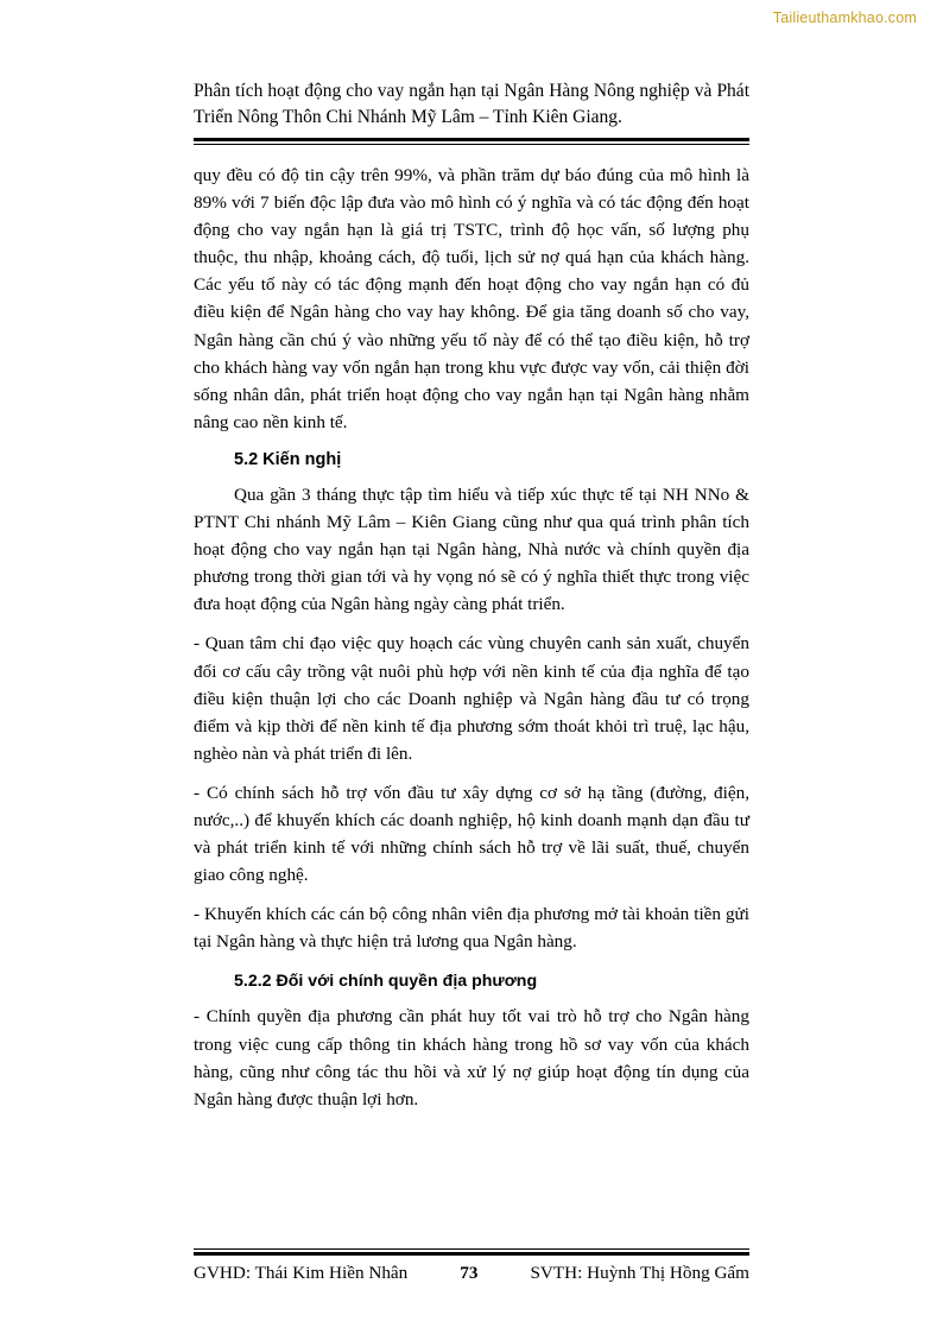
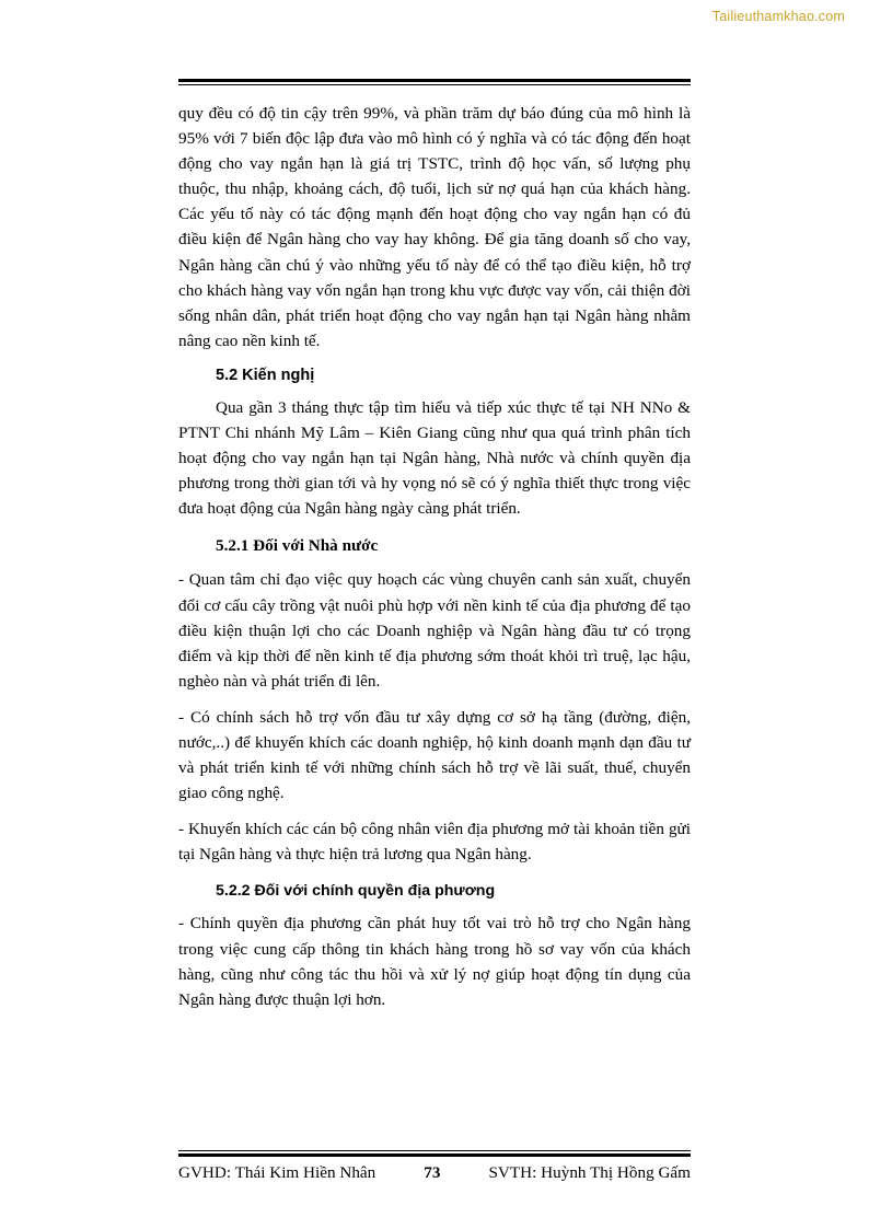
  Tailieuthamkhao.com
- Phân tích hoạt động cho vay ngắn hạn tại Ngân Hàng Nông nghiệp và Phát Triển Nông Thôn Chi Nhánh Mỹ Lâm – Tỉnh Kiên Giang.
- quy đều có độ tin cậy trên 99%, và phần trăm dự báo đúng của mô hình là 89% với 7 biến độc lập đưa vào mô hình có ý nghĩa và có tác động đến hoạt động cho vay ngắn hạn là giá trị TSTC, trình độ học vấn, số lượng phụ thuộc, thu nhập, khoảng cách, độ tuổi, lịch sử nợ quá hạn của khách hàng. Các yếu tố này có tác động mạnh đến hoạt động cho vay ngắn hạn có đủ điều kiện để Ngân hàng cho vay hay không. Để gia tăng doanh số cho vay, Ngân hàng cần chú ý vào những yếu tố này để có thể tạo điều kiện, hỗ trợ cho khách hàng vay vốn ngắn hạn trong khu vực được vay vốn, cải thiện đời sống nhân dân, phát triển hoạt động cho vay ngắn hạn tại Ngân hàng nhằm nâng cao nền kinh tế.
+ quy đều có độ tin cậy trên 99%, và phần trăm dự báo đúng của mô hình là 95% với 7 biến độc lập đưa vào mô hình có ý nghĩa và có tác động đến hoạt động cho vay ngắn hạn là giá trị TSTC, trình độ học vấn, số lượng phụ thuộc, thu nhập, khoảng cách, độ tuổi, lịch sử nợ quá hạn của khách hàng. Các yếu tố này có tác động mạnh đến hoạt động cho vay ngắn hạn có đủ điều kiện để Ngân hàng cho vay hay không. Để gia tăng doanh số cho vay, Ngân hàng cần chú ý vào những yếu tố này để có thể tạo điều kiện, hỗ trợ cho khách hàng vay vốn ngắn hạn trong khu vực được vay vốn, cải thiện đời sống nhân dân, phát triển hoạt động cho vay ngắn hạn tại Ngân hàng nhằm nâng cao nền kinh tế.
  5.2 Kiến nghị
  Qua gần 3 tháng thực tập tìm hiểu và tiếp xúc thực tế tại NH NNo & PTNT Chi nhánh Mỹ Lâm – Kiên Giang cũng như qua quá trình phân tích hoạt động cho vay ngắn hạn tại Ngân hàng, Nhà nước và chính quyền địa phương trong thời gian tới và hy vọng nó sẽ có ý nghĩa thiết thực trong việc đưa hoạt động của Ngân hàng ngày càng phát triển.
+ 5.2.1 Đối với Nhà nước
- - Quan tâm chỉ đạo việc quy hoạch các vùng chuyên canh sản xuất, chuyển đổi cơ cấu cây trồng vật nuôi phù hợp với nền kinh tế của địa nghĩa để tạo điều kiện thuận lợi cho các Doanh nghiệp và Ngân hàng đầu tư có trọng điểm và kịp thời để nền kinh tế địa phương sớm thoát khỏi trì truệ, lạc hậu, nghèo nàn và phát triển đi lên.
+ - Quan tâm chỉ đạo việc quy hoạch các vùng chuyên canh sản xuất, chuyển đổi cơ cấu cây trồng vật nuôi phù hợp với nền kinh tế của địa phương để tạo điều kiện thuận lợi cho các Doanh nghiệp và Ngân hàng đầu tư có trọng điểm và kịp thời để nền kinh tế địa phương sớm thoát khỏi trì truệ, lạc hậu, nghèo nàn và phát triển đi lên.
  - Có chính sách hỗ trợ vốn đầu tư xây dựng cơ sở hạ tầng (đường, điện, nước,..) để khuyến khích các doanh nghiệp, hộ kinh doanh mạnh dạn đầu tư và phát triển kinh tế với những chính sách hỗ trợ về lãi suất, thuế, chuyển giao công nghệ.
  - Khuyến khích các cán bộ công nhân viên địa phương mở tài khoản tiền gửi tại Ngân hàng và thực hiện trả lương qua Ngân hàng.
  5.2.2 Đối với chính quyền địa phương
  - Chính quyền địa phương cần phát huy tốt vai trò hỗ trợ cho Ngân hàng trong việc cung cấp thông tin khách hàng trong hồ sơ vay vốn của khách hàng, cũng như công tác thu hồi và xử lý nợ giúp hoạt động tín dụng của Ngân hàng được thuận lợi hơn.
  GVHD: Thái Kim Hiền Nhân
  73
  SVTH: Huỳnh Thị Hồng Gấm
